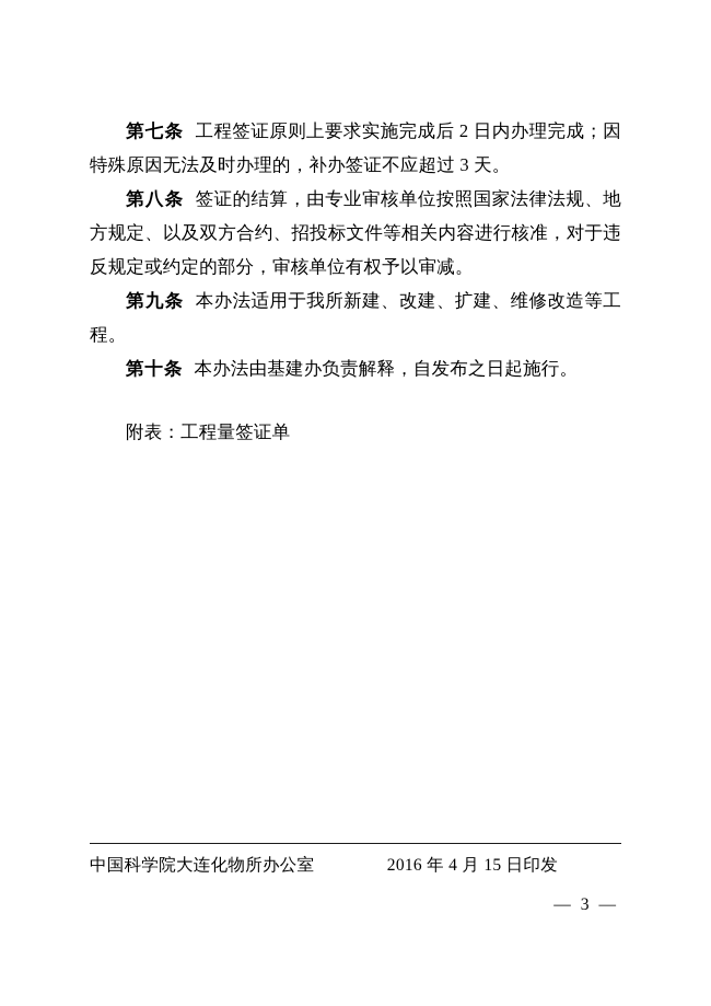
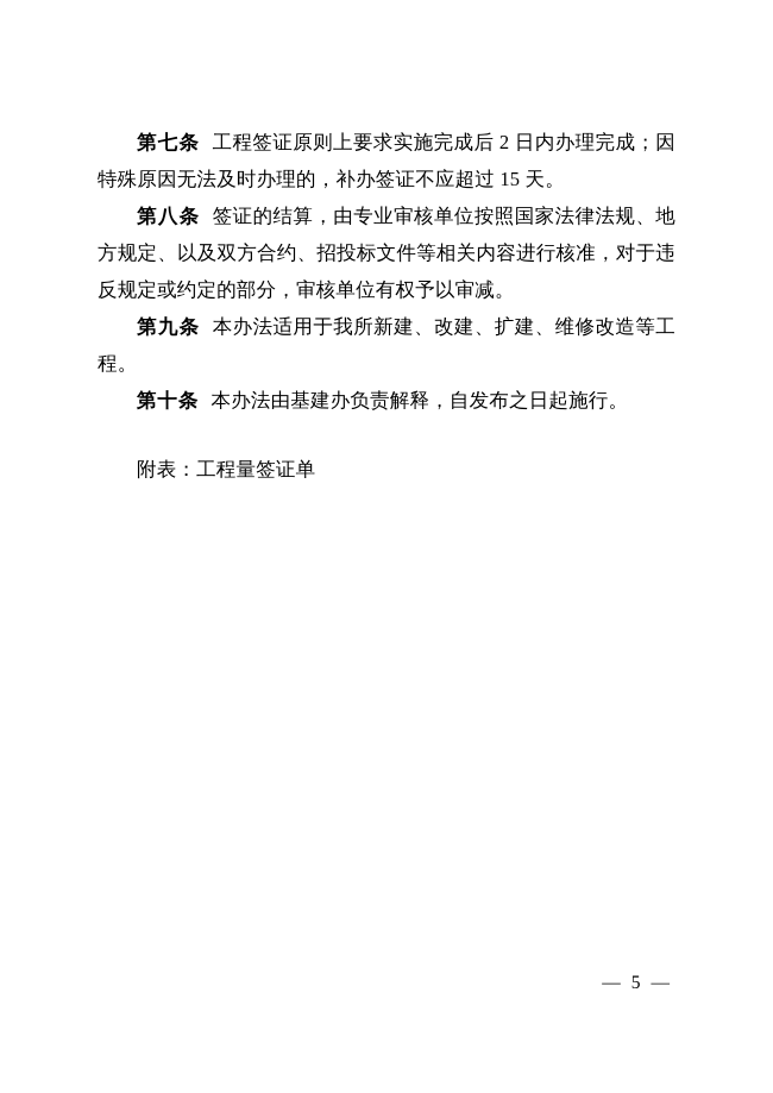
- 第七条 工程签证原则上要求实施完成后 2 日内办理完成；因特殊原因无法及时办理的，补办签证不应超过 3 天。
+ 第七条 工程签证原则上要求实施完成后 2 日内办理完成；因特殊原因无法及时办理的，补办签证不应超过 15 天。
  第八条 签证的结算，由专业审核单位按照国家法律法规、地方规定、以及双方合约、招投标文件等相关内容进行核准，对于违反规定或约定的部分，审核单位有权予以审减。
  第九条 本办法适用于我所新建、改建、扩建、维修改造等工程。
  第十条 本办法由基建办负责解释，自发布之日起施行。
  附表：工程量签证单
- 中国科学院大连化物所办公室
- 2016 年 4 月 15 日印发
- — 3 —
+ — 5 —
